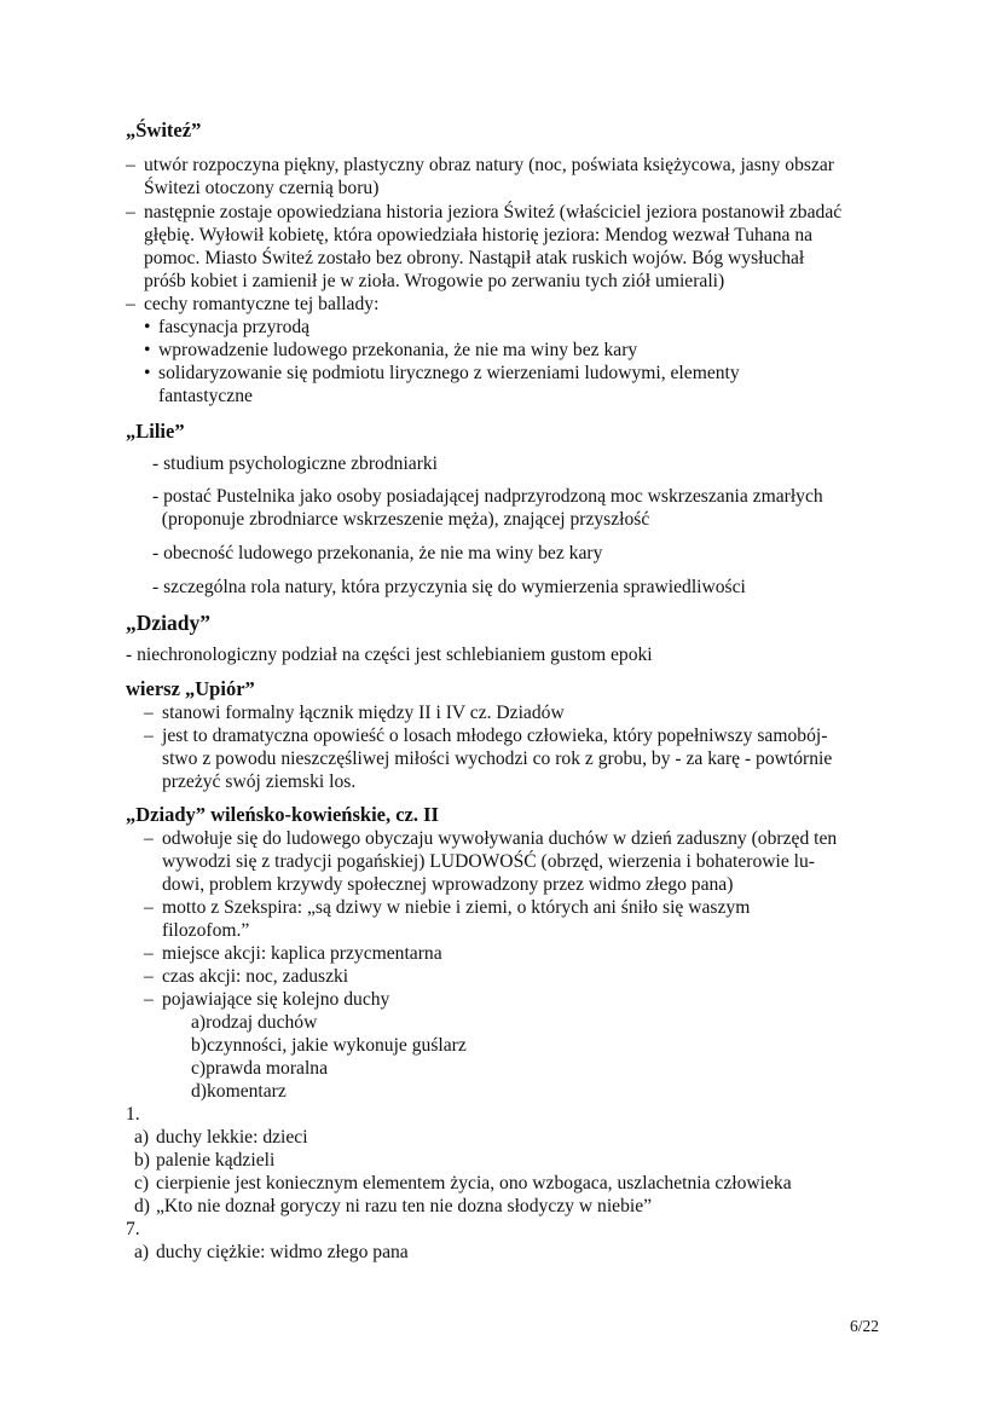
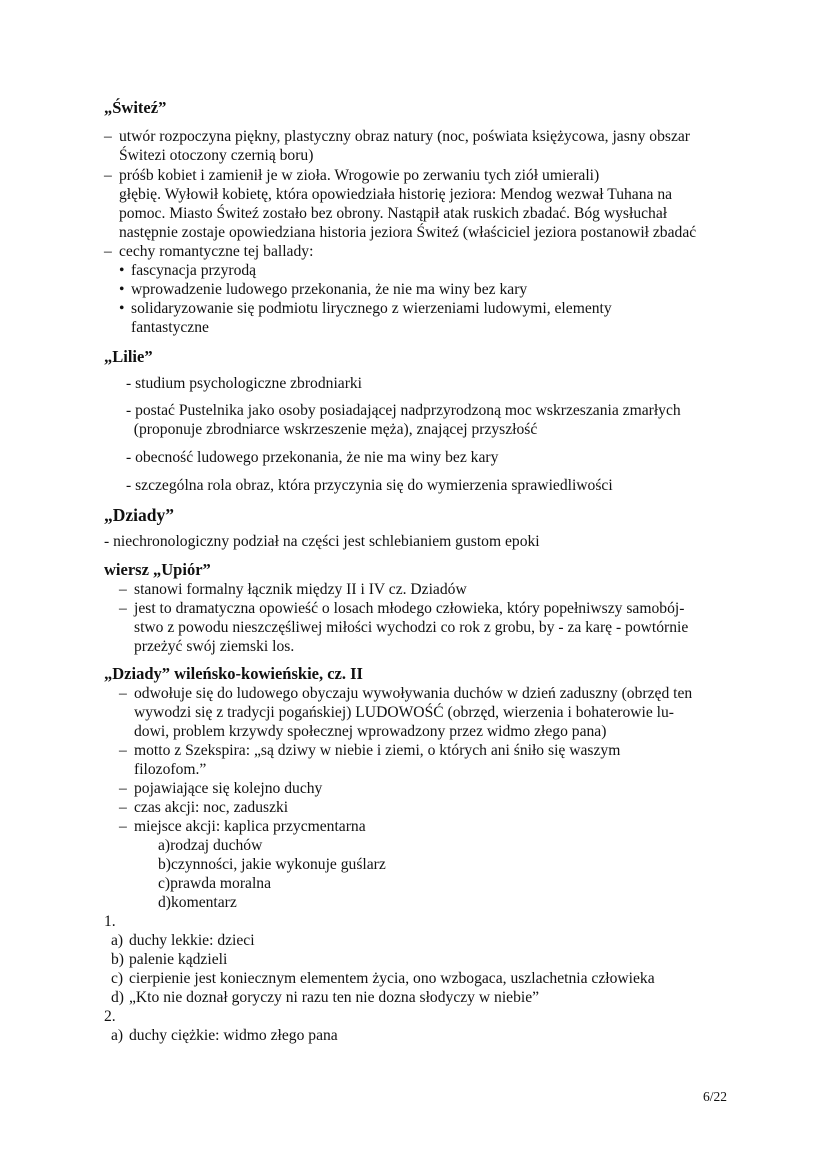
  „Świteź”
  –
  utwór rozpoczyna piękny, plastyczny obraz natury (noc, poświata księżycowa, jasny obszar
  Świtezi otoczony czernią boru)
  –
- następnie zostaje opowiedziana historia jeziora Świteź (właściciel jeziora postanowił zbadać
+ próśb kobiet i zamienił je w zioła. Wrogowie po zerwaniu tych ziół umierali)
  głębię. Wyłowił kobietę, która opowiedziała historię jeziora: Mendog wezwał Tuhana na
- pomoc. Miasto Świteź zostało bez obrony. Nastąpił atak ruskich wojów. Bóg wysłuchał
+ pomoc. Miasto Świteź zostało bez obrony. Nastąpił atak ruskich zbadać. Bóg wysłuchał
- próśb kobiet i zamienił je w zioła. Wrogowie po zerwaniu tych ziół umierali)
+ następnie zostaje opowiedziana historia jeziora Świteź (właściciel jeziora postanowił zbadać
  –
  cechy romantyczne tej ballady:
  •
  fascynacja przyrodą
  •
  wprowadzenie ludowego przekonania, że nie ma winy bez kary
  •
  solidaryzowanie się podmiotu lirycznego z wierzeniami ludowymi, elementy
  fantastyczne
  „Lilie”
  - studium psychologiczne zbrodniarki
  - postać Pustelnika jako osoby posiadającej nadprzyrodzoną moc wskrzeszania zmarłych
  (proponuje zbrodniarce wskrzeszenie męża), znającej przyszłość
  - obecność ludowego przekonania, że nie ma winy bez kary
- - szczególna rola natury, która przyczynia się do wymierzenia sprawiedliwości
+ - szczególna rola obraz, która przyczynia się do wymierzenia sprawiedliwości
  „Dziady”
  - niechronologiczny podział na części jest schlebianiem gustom epoki
  wiersz „Upiór”
  –
  stanowi formalny łącznik między II i IV cz. Dziadów
  –
  jest to dramatyczna opowieść o losach młodego człowieka, który popełniwszy samobój-
  stwo z powodu nieszczęśliwej miłości wychodzi co rok z grobu, by - za karę - powtórnie
  przeżyć swój ziemski los.
  „Dziady” wileńsko-kowieńskie, cz. II
  –
  odwołuje się do ludowego obyczaju wywoływania duchów w dzień zaduszny (obrzęd ten
  wywodzi się z tradycji pogańskiej) LUDOWOŚĆ (obrzęd, wierzenia i bohaterowie lu-
  dowi, problem krzywdy społecznej wprowadzony przez widmo złego pana)
  –
  motto z Szekspira: „są dziwy w niebie i ziemi, o których ani śniło się waszym
  filozofom.”
  –
- miejsce akcji: kaplica przycmentarna
+ pojawiające się kolejno duchy
  –
  czas akcji: noc, zaduszki
  –
- pojawiające się kolejno duchy
+ miejsce akcji: kaplica przycmentarna
  a)rodzaj duchów
  b)czynności, jakie wykonuje guślarz
  c)prawda moralna
  d)komentarz
  1.
  a)
  duchy lekkie: dzieci
  b)
  palenie kądzieli
  c)
  cierpienie jest koniecznym elementem życia, ono wzbogaca, uszlachetnia człowieka
  d)
  „Kto nie doznał goryczy ni razu ten nie dozna słodyczy w niebie”
- 7.
+ 2.
  a)
  duchy ciężkie: widmo złego pana
  6/22
